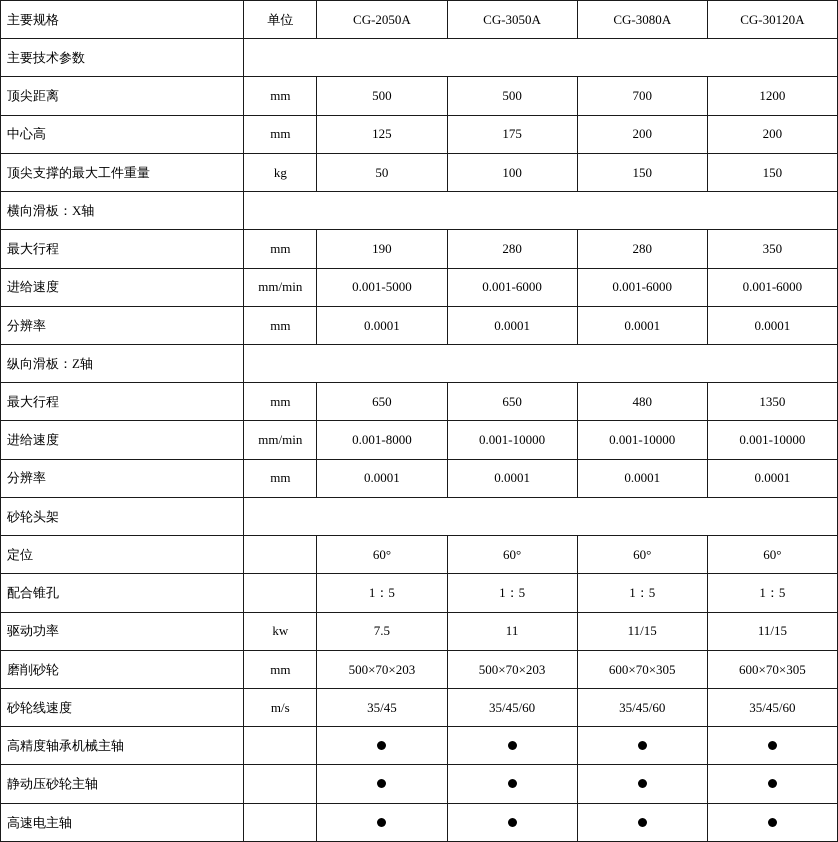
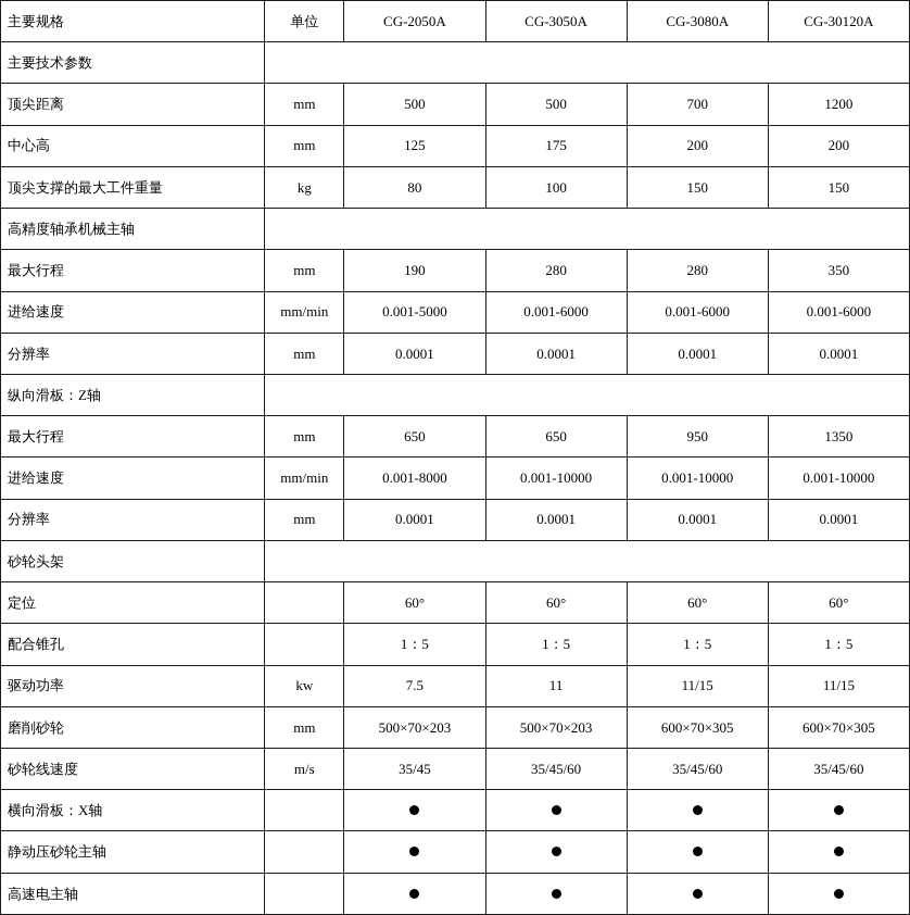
  主要规格	单位	CG-2050A	CG-3050A	CG-3080A	CG-30120A
  主要技术参数
  顶尖距离	mm	500	500	700	1200
  中心高	mm	125	175	200	200
- 顶尖支撑的最大工件重量	kg	50	100	150	150
+ 顶尖支撑的最大工件重量	kg	80	100	150	150
- 横向滑板：X轴
+ 高精度轴承机械主轴
  最大行程	mm	190	280	280	350
  进给速度	mm/min	0.001-5000	0.001-6000	0.001-6000	0.001-6000
  分辨率	mm	0.0001	0.0001	0.0001	0.0001
  纵向滑板：Z轴
- 最大行程	mm	650	650	480	1350
+ 最大行程	mm	650	650	950	1350
  进给速度	mm/min	0.001-8000	0.001-10000	0.001-10000	0.001-10000
  分辨率	mm	0.0001	0.0001	0.0001	0.0001
  砂轮头架
  定位		60°	60°	60°	60°
  配合锥孔		1：5	1：5	1：5	1：5
  驱动功率	kw	7.5	11	11/15	11/15
  磨削砂轮	mm	500×70×203	500×70×203	600×70×305	600×70×305
  砂轮线速度	m/s	35/45	35/45/60	35/45/60	35/45/60
- 高精度轴承机械主轴
+ 横向滑板：X轴
  静动压砂轮主轴
  高速电主轴
